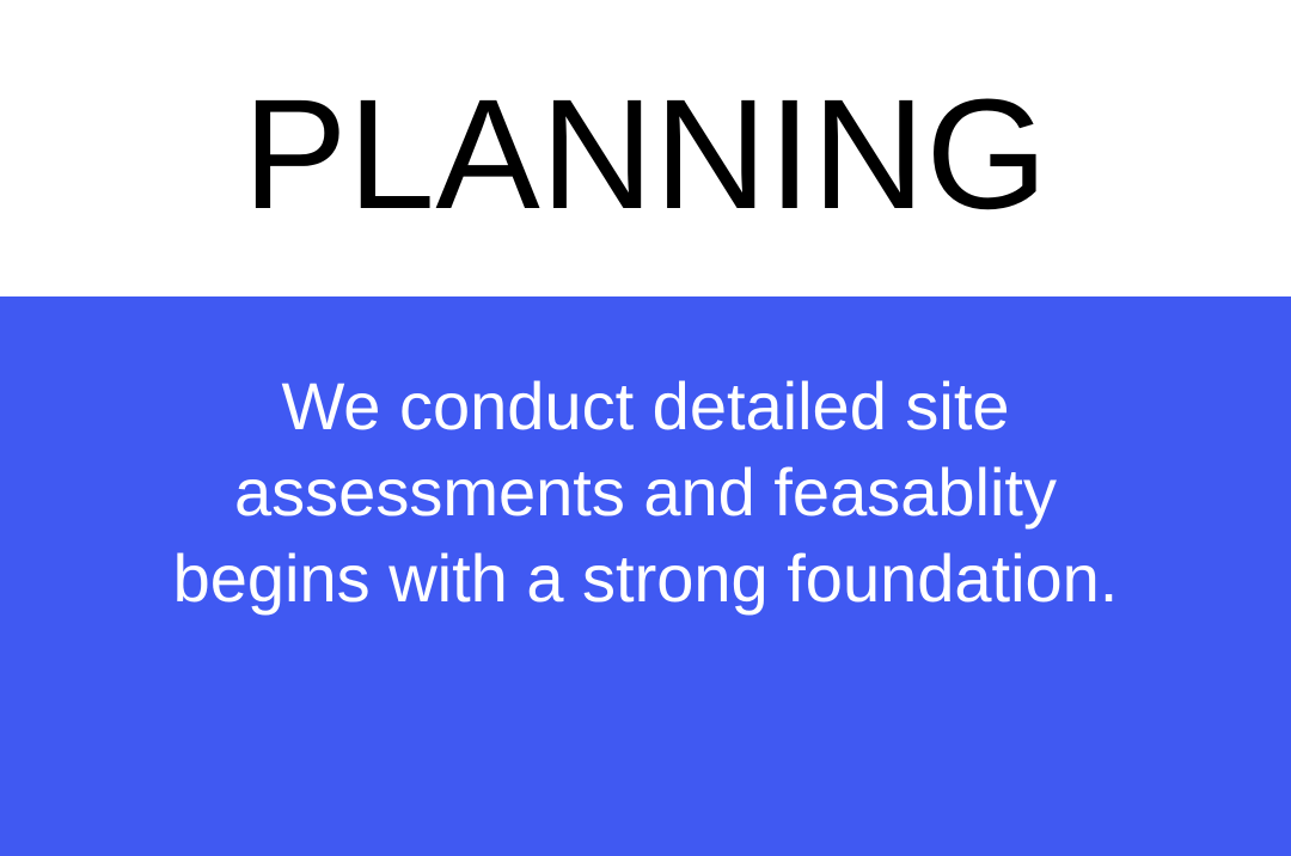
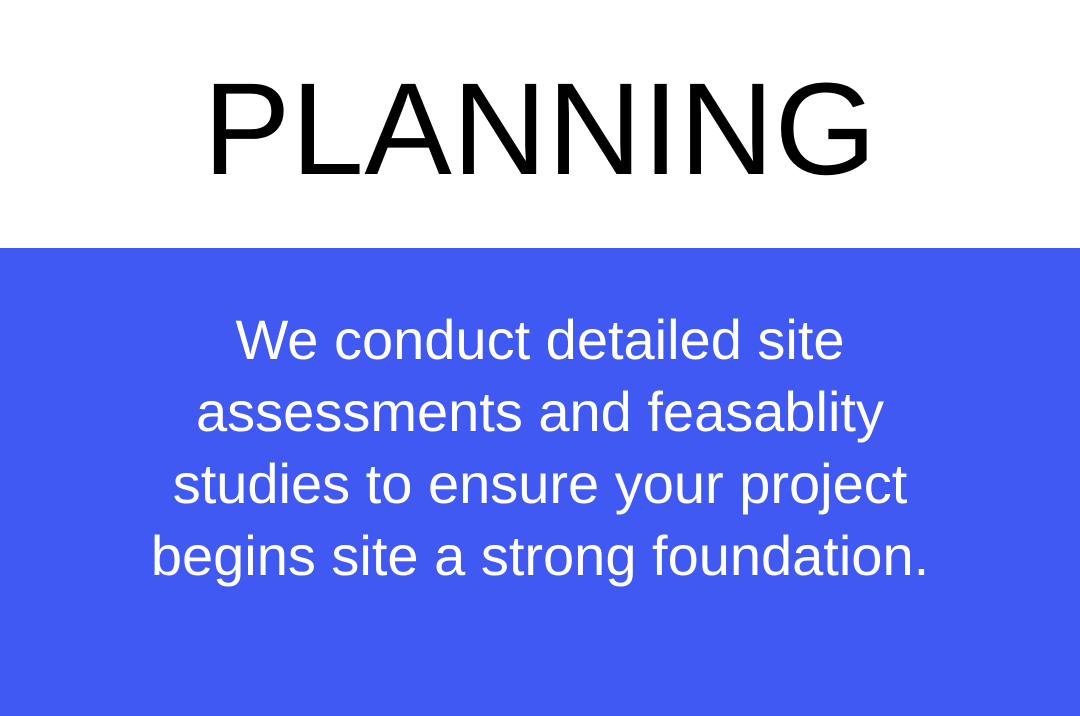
  PLANNING
  We conduct detailed site
  assessments and feasablity
+ studies to ensure your project
- begins with a strong foundation.
+ begins site a strong foundation.
